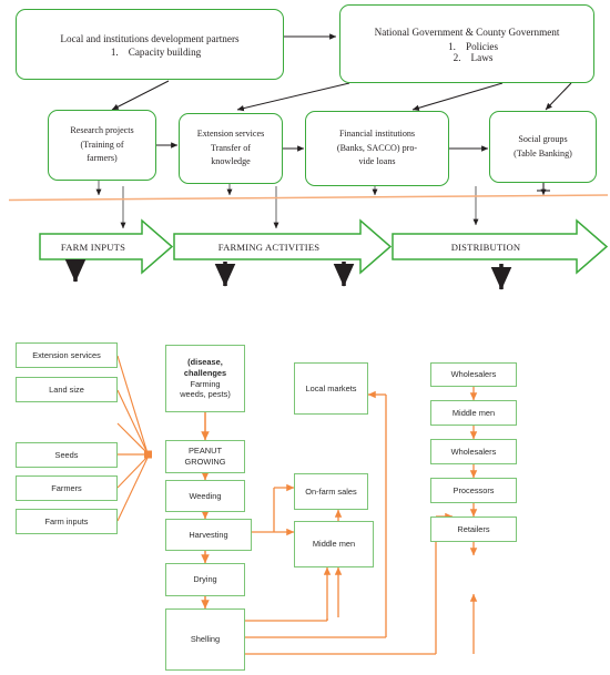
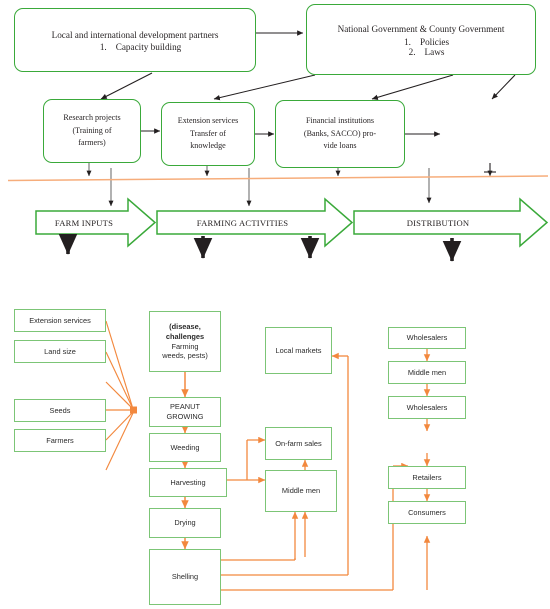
- Local and institutions development partners
+ Local and international development partners
  1.
  Capacity building
  National Government & County Government
  1.
  Policies
  2.
  Laws
  Research projects
  (Training of
  farmers)
  Extension services
  Transfer of
  knowledge
  Financial institutions
  (Banks, SACCO) pro-
  vide loans
- Social groups
- (Table Banking)
  FARM INPUTS
  FARMING ACTIVITIES
  DISTRIBUTION
  Extension services
  Land size
  Seeds
  Farmers
- Farm inputs
  (disease,
  challenges
  Farming
  weeds, pests)
  PEANUT
  GROWING
  Weeding
  Harvesting
  Drying
  Shelling
  Local markets
  On-farm sales
  Middle men
  Wholesalers
  Middle men
  Wholesalers
- Processors
  Retailers
+ Consumers
